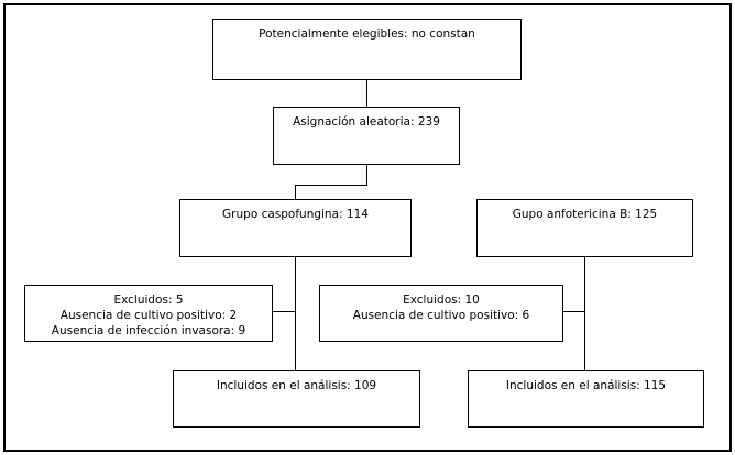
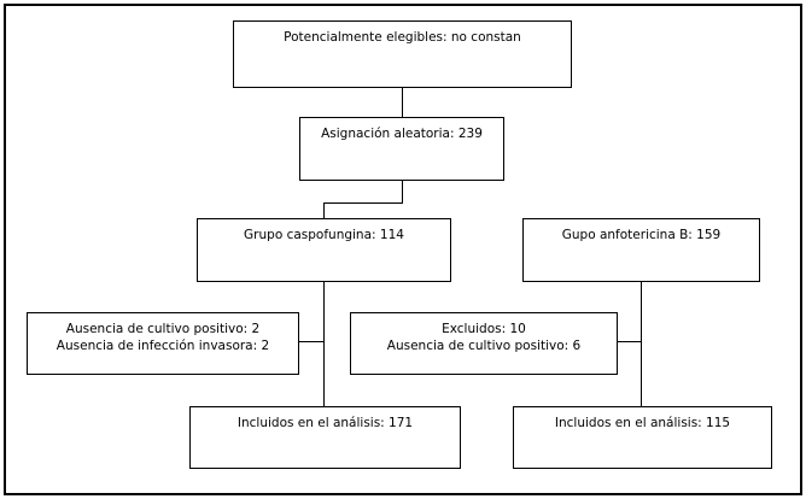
  Potencialmente elegibles: no constan
  Asignación aleatoria: 239
  Grupo caspofungina: 114
- Gupo anfotericina B: 125
+ Gupo anfotericina B: 159
- Excluidos: 5
  Ausencia de cultivo positivo: 2
- Ausencia de infección invasora: 9
+ Ausencia de infección invasora: 2
  Excluidos: 10
  Ausencia de cultivo positivo: 6
- Incluidos en el análisis: 109
+ Incluidos en el análisis: 171
  Incluidos en el análisis: 115
